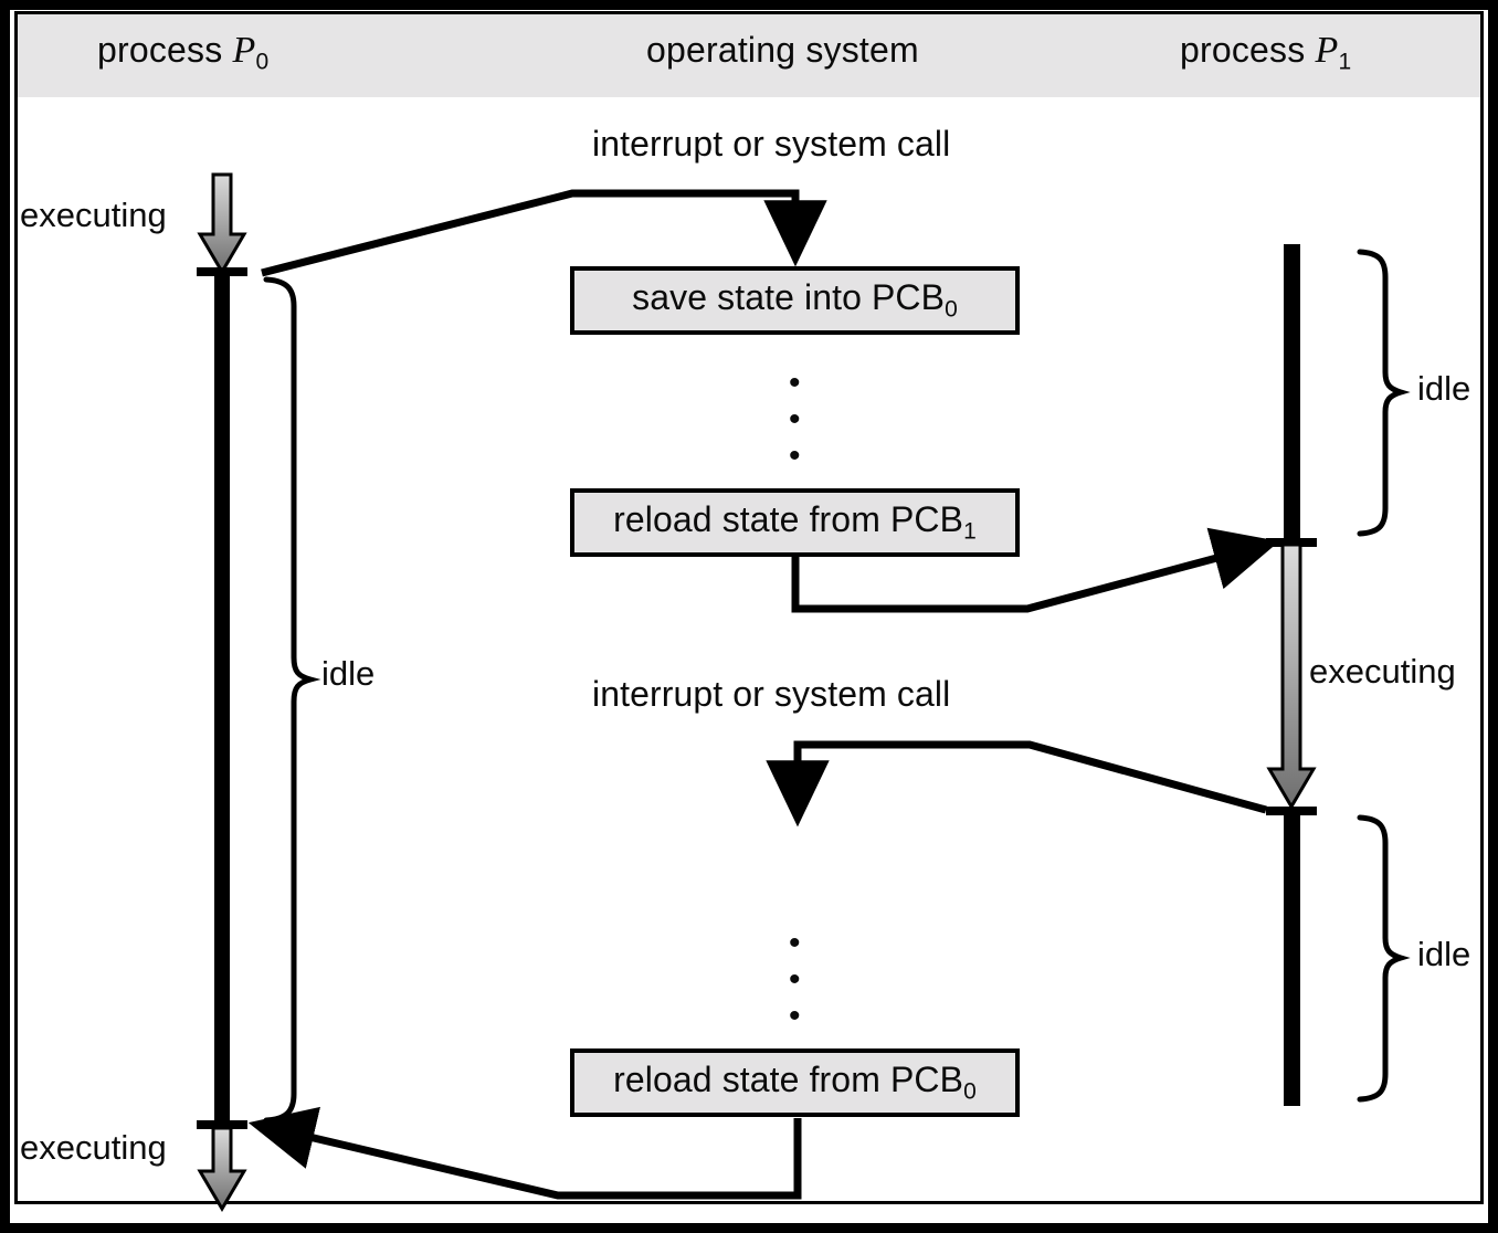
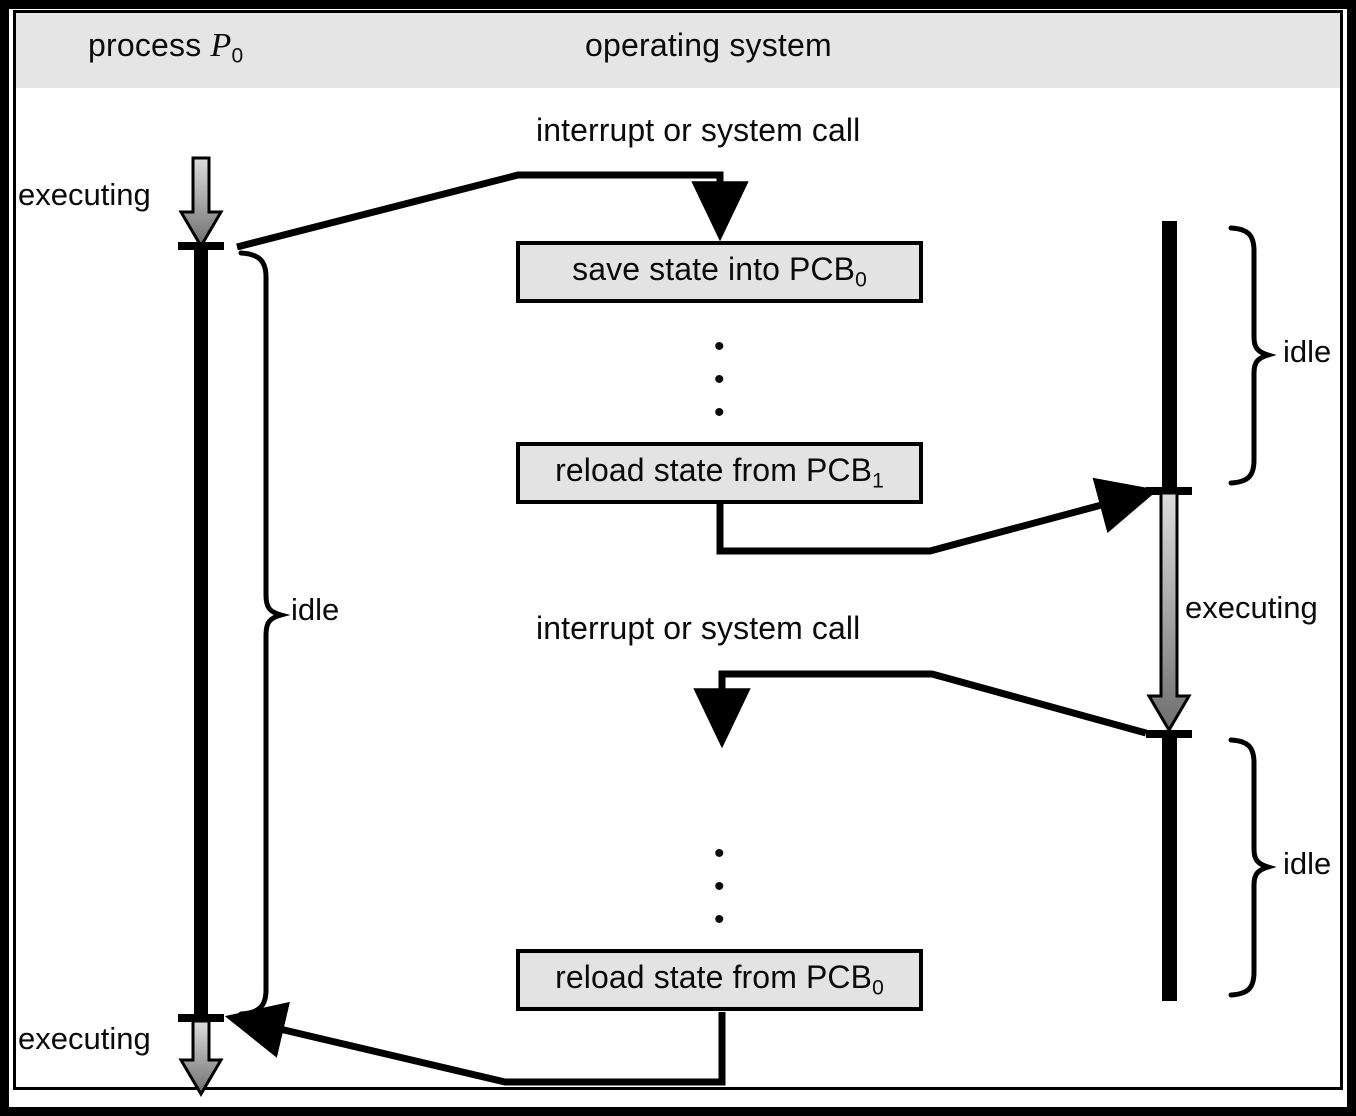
  process P0
  operating system
- process P1
  save state into PCB0
  reload state from PCB1
  reload state from PCB0
  •
  •
  •
  •
  •
  •
  interrupt or system call
  interrupt or system call
  executing
  idle
  executing
  idle
  executing
  idle
